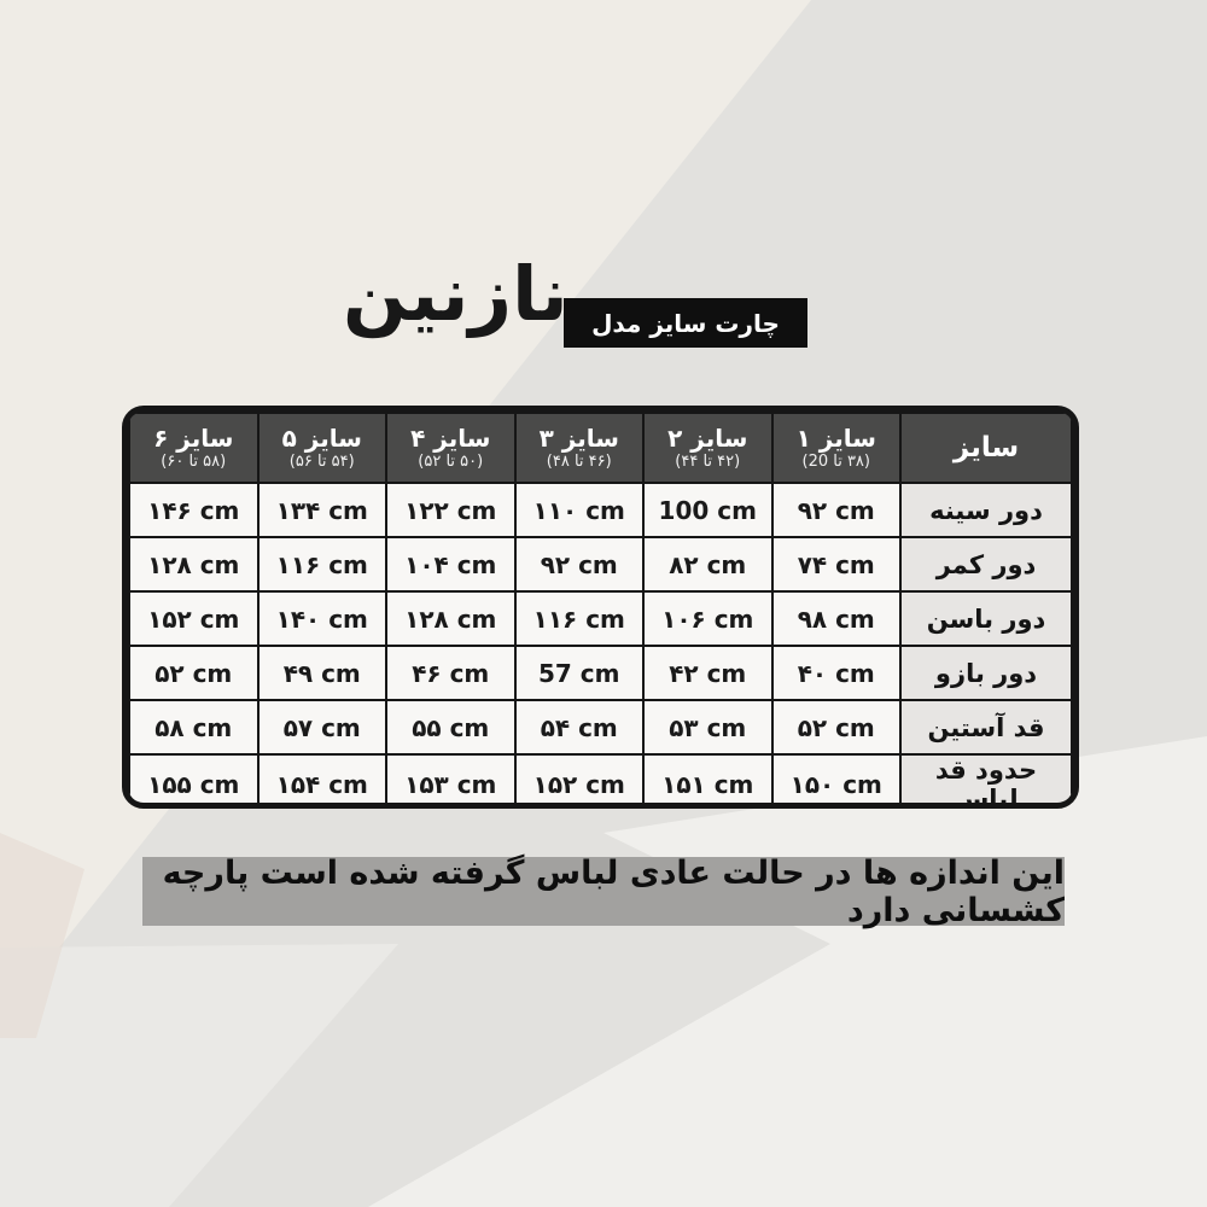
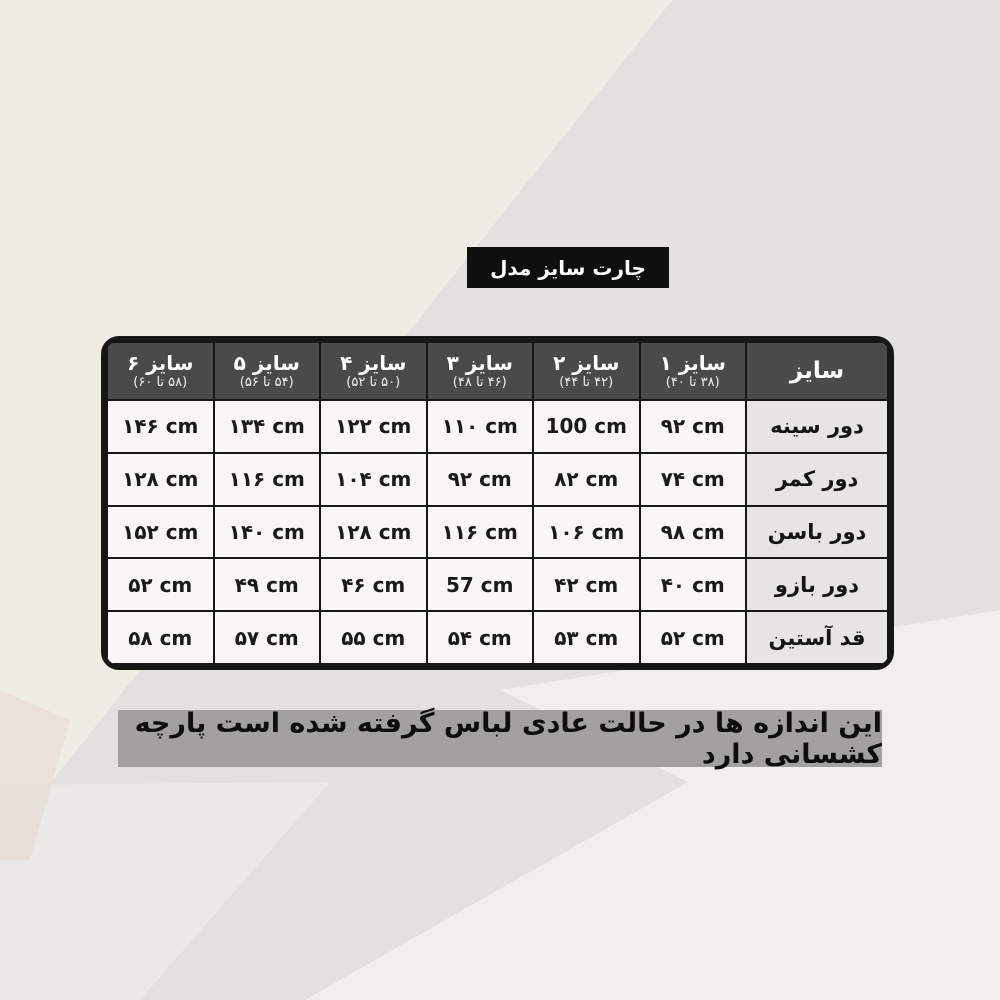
- نازنین
  چارت سایز مدل
- سایز	سایز ۱(۳۸ تا 20)	سایز ۲(۴۲ تا ۴۴)	سایز ۳(۴۶ تا ۴۸)	سایز ۴(۵۰ تا ۵۲)	سایز ۵(۵۴ تا ۵۶)	سایز ۶(۵۸ تا ۶۰)
+ سایز	سایز ۱(۳۸ تا ۴۰)	سایز ۲(۴۲ تا ۴۴)	سایز ۳(۴۶ تا ۴۸)	سایز ۴(۵۰ تا ۵۲)	سایز ۵(۵۴ تا ۵۶)	سایز ۶(۵۸ تا ۶۰)
  دور سینه	۹۲ cm	100 cm	۱۱۰ cm	۱۲۲ cm	۱۳۴ cm	۱۴۶ cm
  دور کمر	۷۴ cm	۸۲ cm	۹۲ cm	۱۰۴ cm	۱۱۶ cm	۱۲۸ cm
  دور باسن	۹۸ cm	۱۰۶ cm	۱۱۶ cm	۱۲۸ cm	۱۴۰ cm	۱۵۲ cm
  دور بازو	۴۰ cm	۴۲ cm	57 cm	۴۶ cm	۴۹ cm	۵۲ cm
  قد آستین	۵۲ cm	۵۳ cm	۵۴ cm	۵۵ cm	۵۷ cm	۵۸ cm
- حدود قد لباس	۱۵۰ cm	۱۵۱ cm	۱۵۲ cm	۱۵۳ cm	۱۵۴ cm	۱۵۵ cm
  این اندازه ها در حالت عادی لباس گرفته شده است پارچه کشسانی دارد
